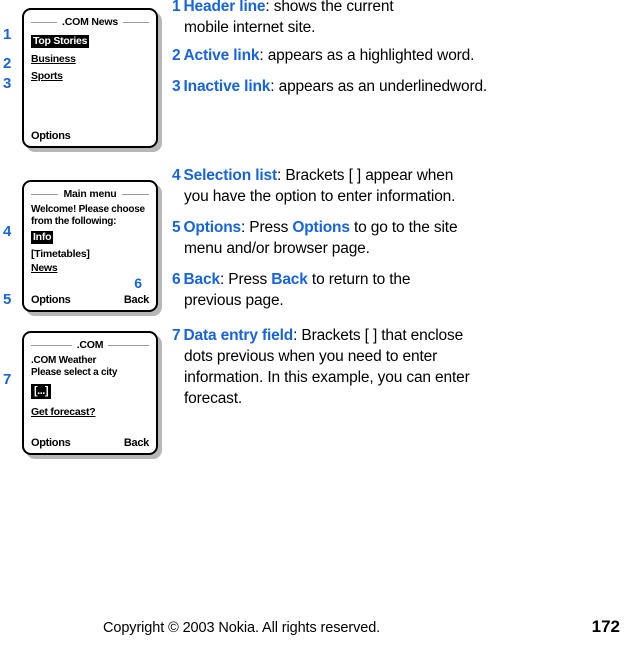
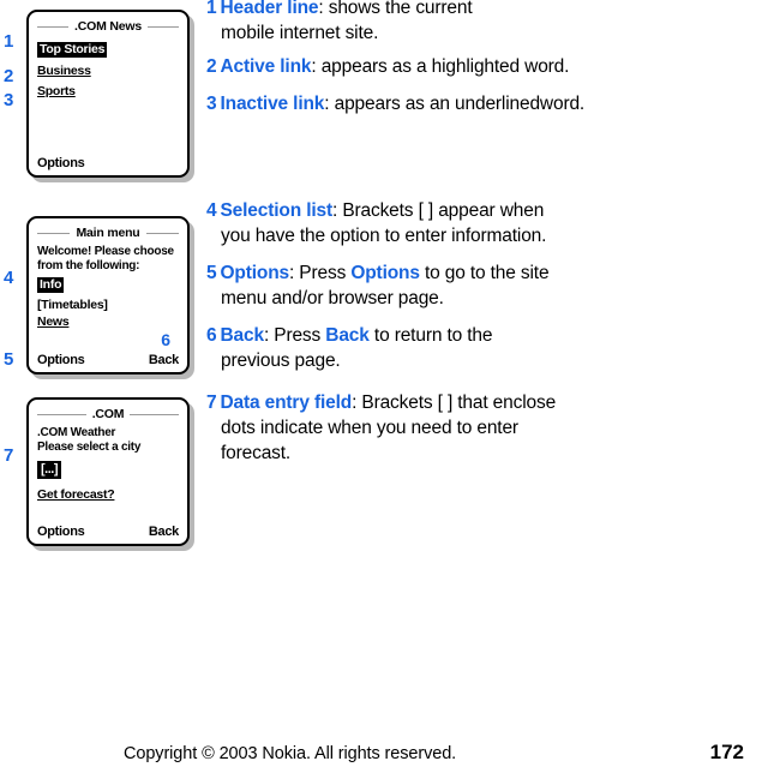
  1
  2
  3
  4
  5
  7
  .COM News
  Top Stories
  Business
  Sports
  Options
  Main menu
  Welcome! Please choose
  from the following:
  Info
  [Timetables]
  News
  6
  Options
  Back
  .COM
  .COM Weather
  Please select a city
  [...]
  Get forecast?
  Options
  Back
  1 Header line: shows the current
  mobile internet site.
  2 Active link: appears as a highlighted word.
  3 Inactive link: appears as an underlinedword.
  4 Selection list: Brackets [ ] appear when
  you have the option to enter information.
  5 Options: Press Options to go to the site
  menu and/or browser page.
  6 Back: Press Back to return to the
  previous page.
  7 Data entry field: Brackets [ ] that enclose
- dots previous when you need to enter
+ dots indicate when you need to enter
- information. In this example, you can enter
  forecast.
  Copyright © 2003 Nokia. All rights reserved.
  172
